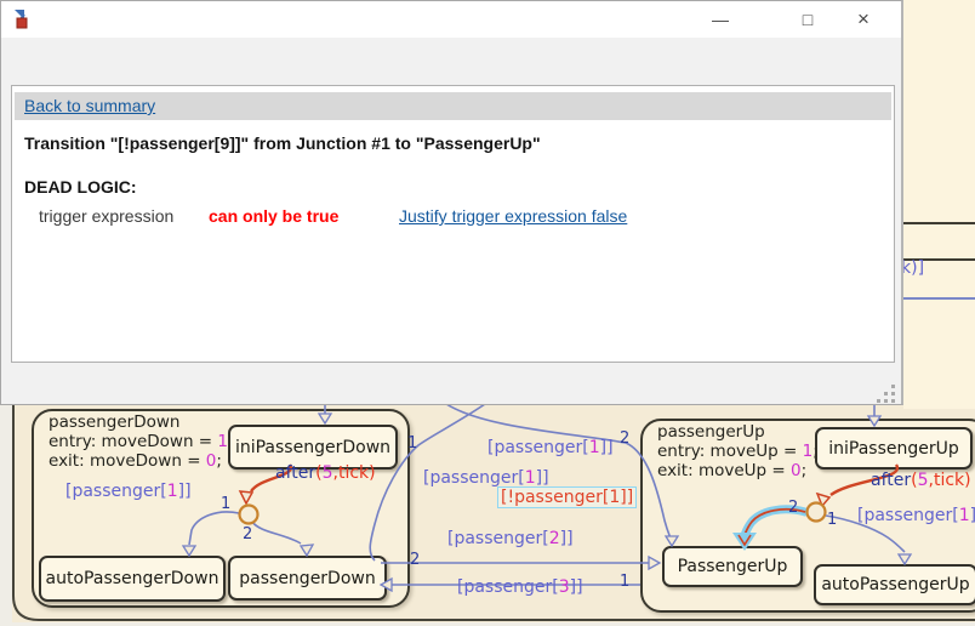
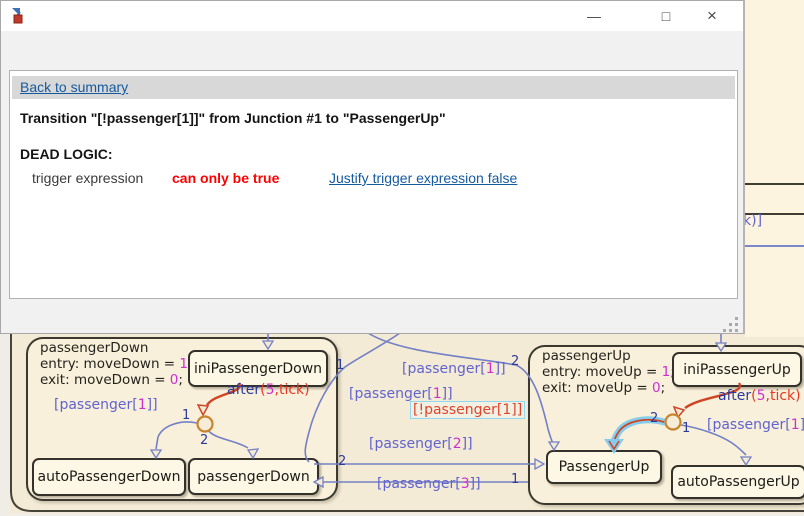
  k)]
  passengerDown
  entry: moveDown = 1
  exit: moveDown = 0;
  passengerUp
  entry: moveUp = 1
  exit: moveUp = 0;
  iniPassengerDown
  autoPassengerDown
  passengerDown
  iniPassengerUp
  PassengerUp
  autoPassengerUp
  [passenger[1]]
  after(5,tick)
  [passenger[1]]
  [passenger[1]]
  [passenger[2]]
  [passenger[3]]
  [!passenger[1]]
  after(5,tick)
  [passenger[1]
  1
  2
  1
  2
  2
  1
  2
  1
  —
  □
  ×
  Back to summary
- Transition "[!passenger[9]]" from Junction #1 to "PassengerUp"
+ Transition "[!passenger[1]]" from Junction #1 to "PassengerUp"
  DEAD LOGIC:
  trigger expression
  can only be true
  Justify trigger expression false
